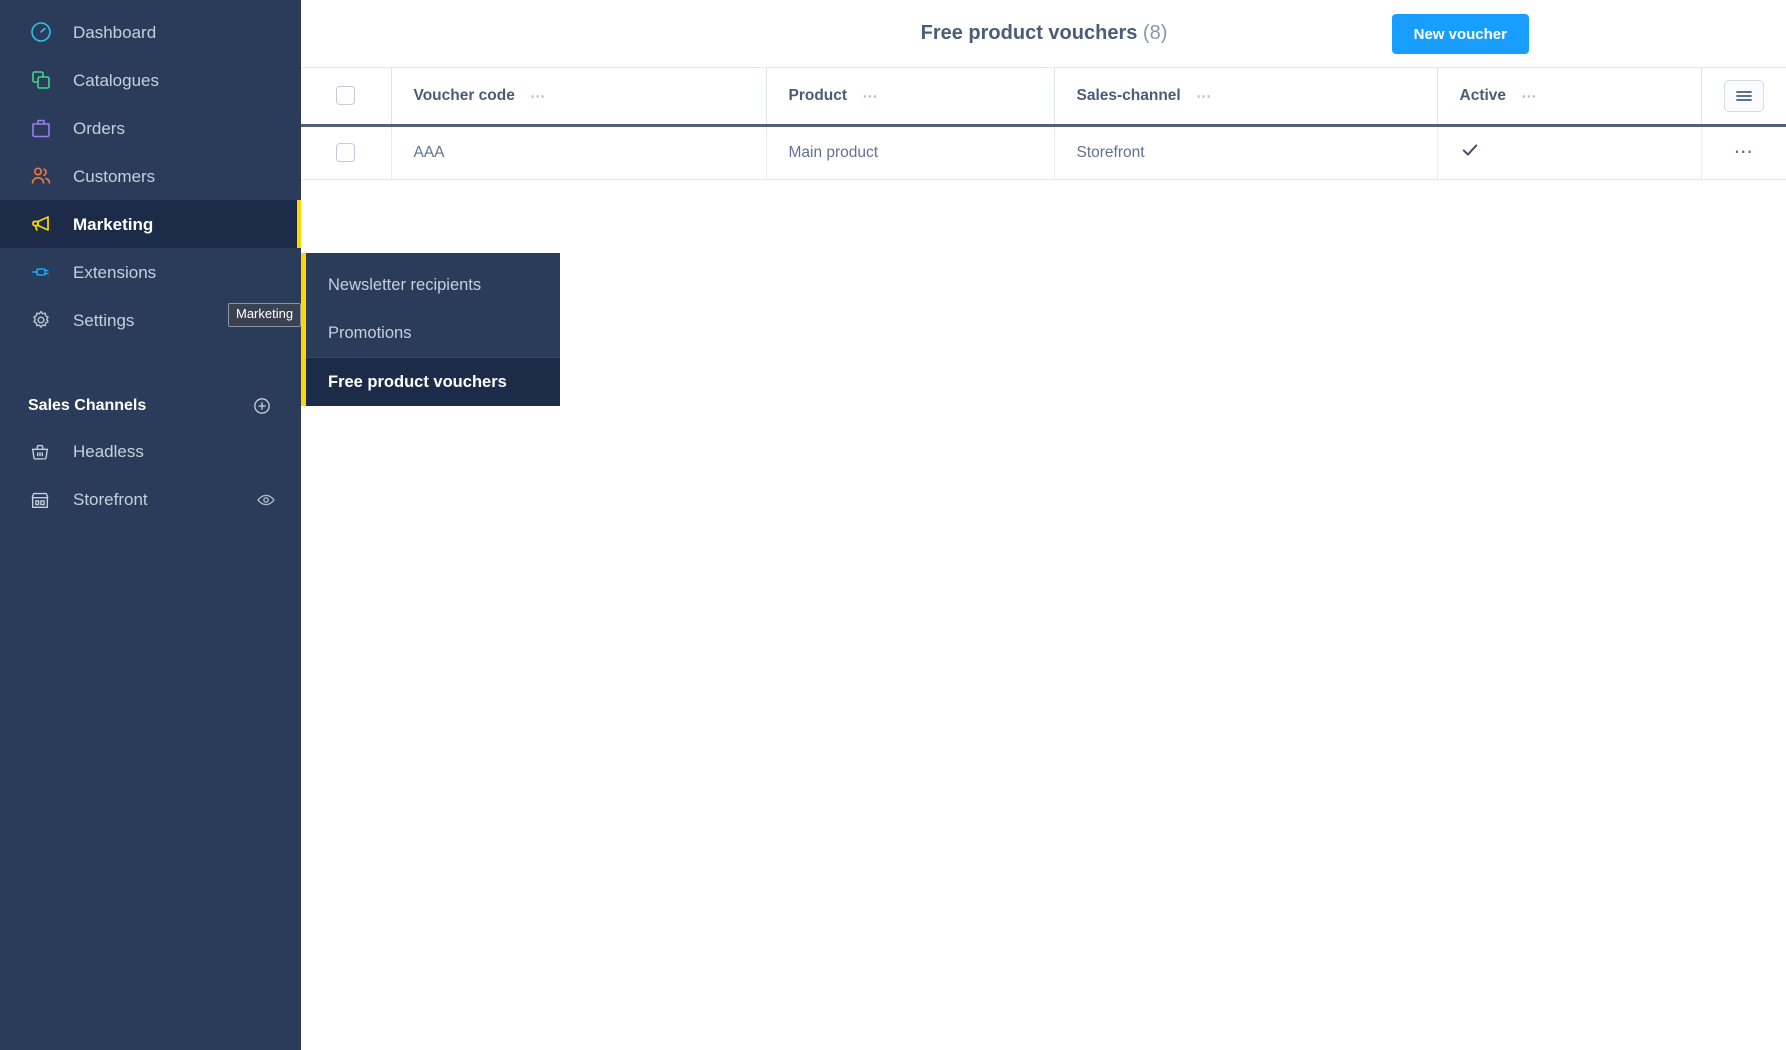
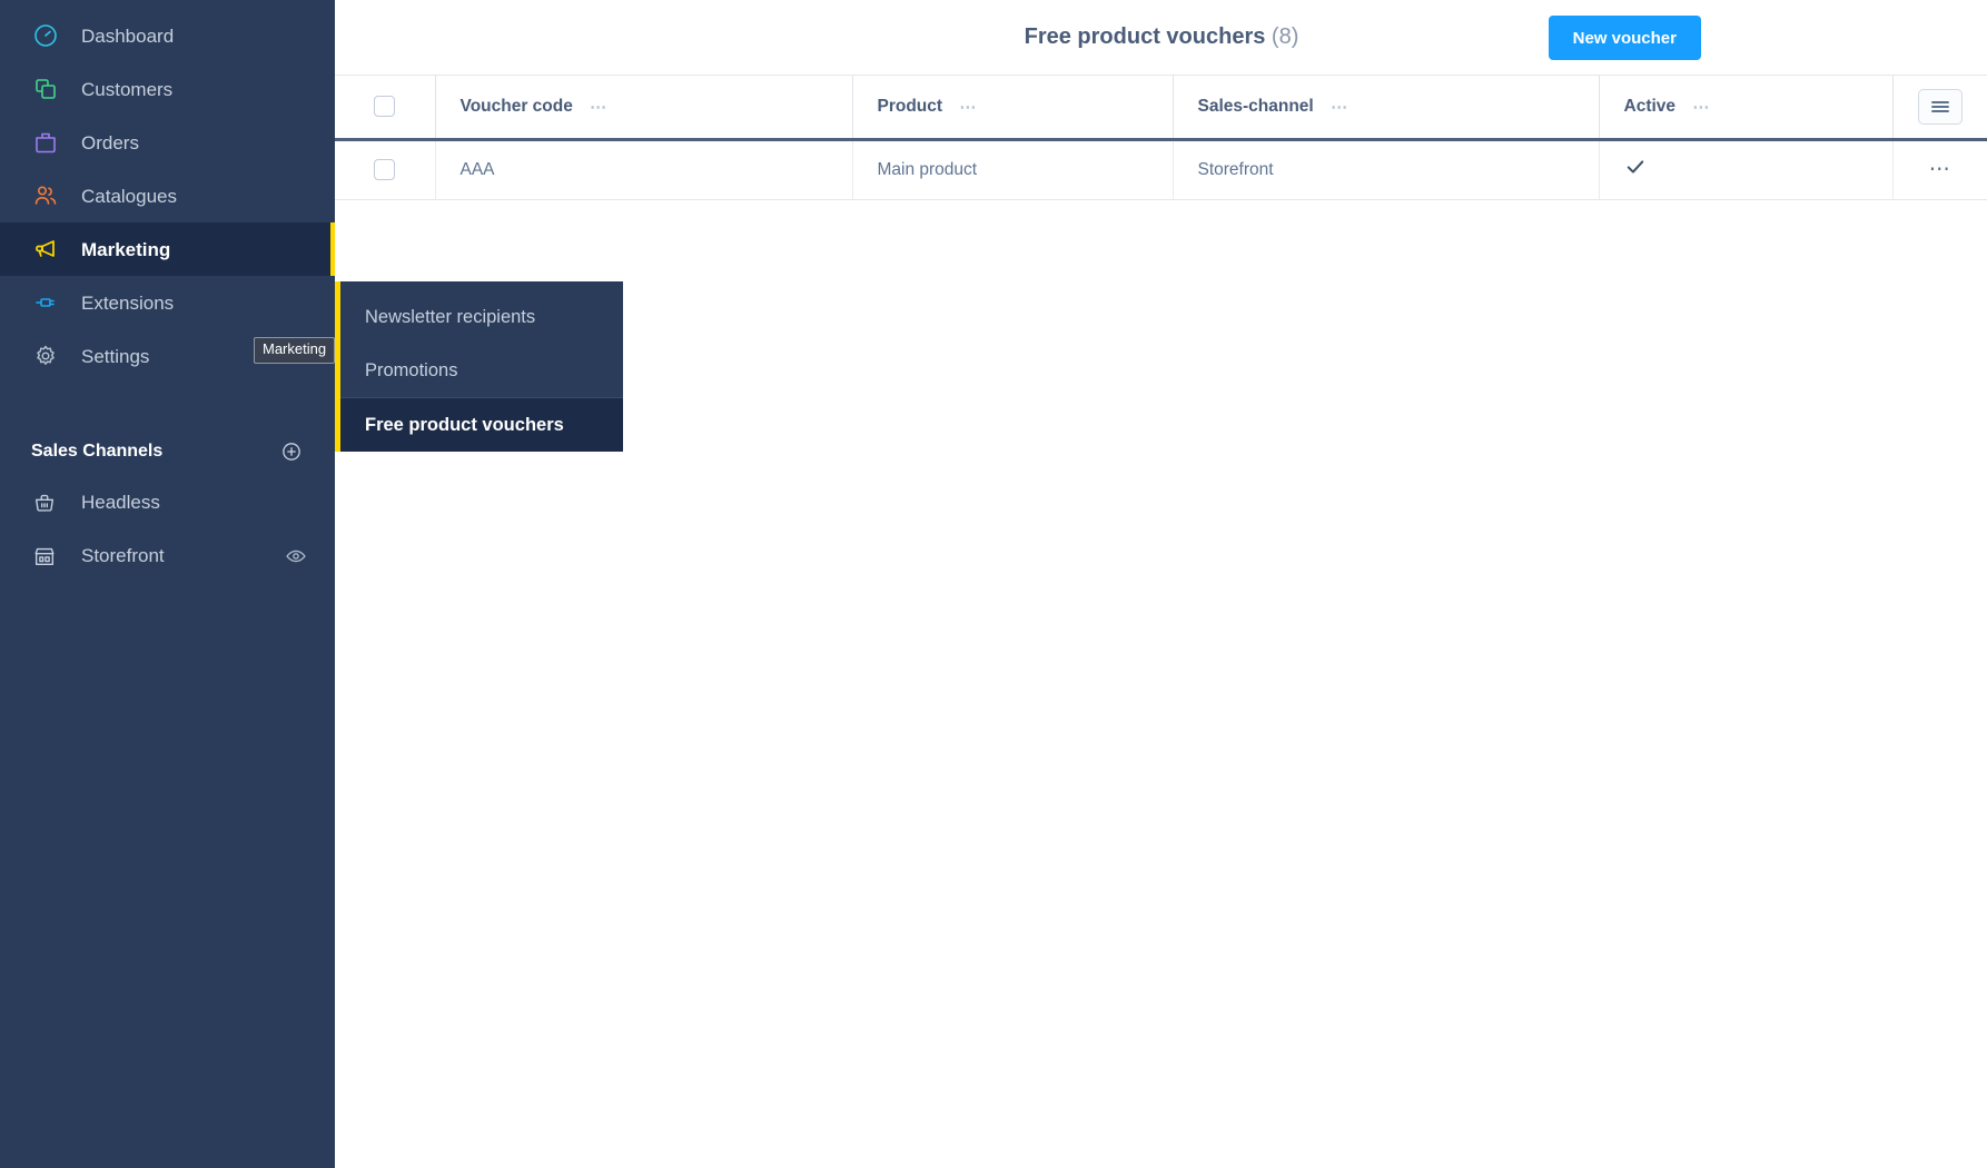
  Dashboard
- Catalogues
+ Customers
  Orders
- Customers
+ Catalogues
  Marketing
  Extensions
  Settings
  Sales Channels
  Headless
  Storefront
  Marketing
  Newsletter recipients
  Promotions
  Free product vouchers
  Free product vouchers (8)
  New voucher
  	Voucher code ⋯	Product ⋯	Sales-channel ⋯	Active ⋯
  	AAA	Main product	Storefront		⋯
